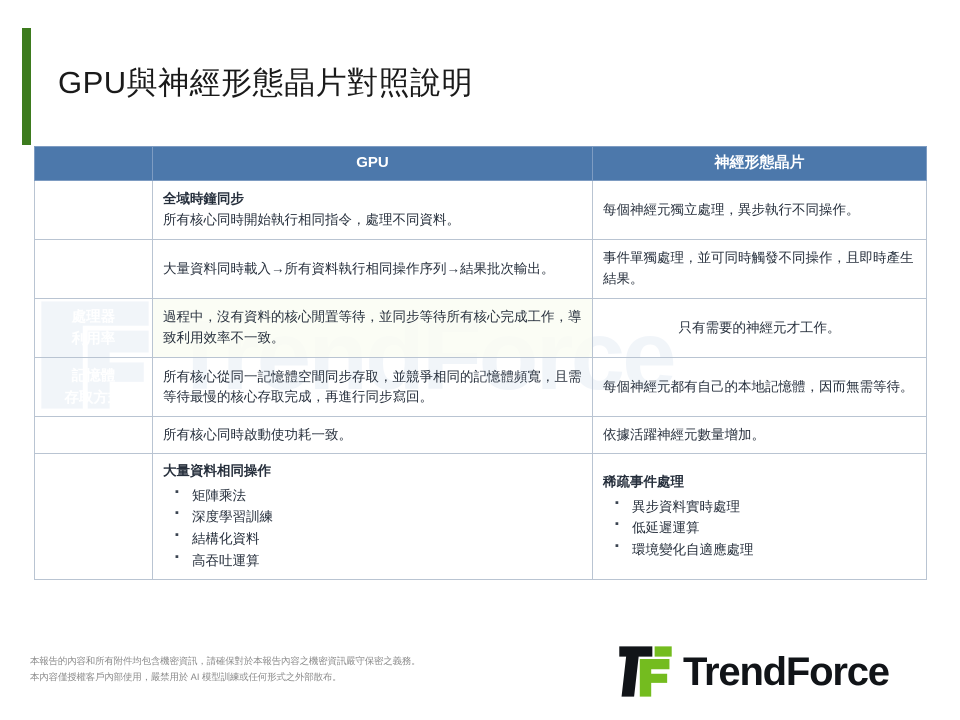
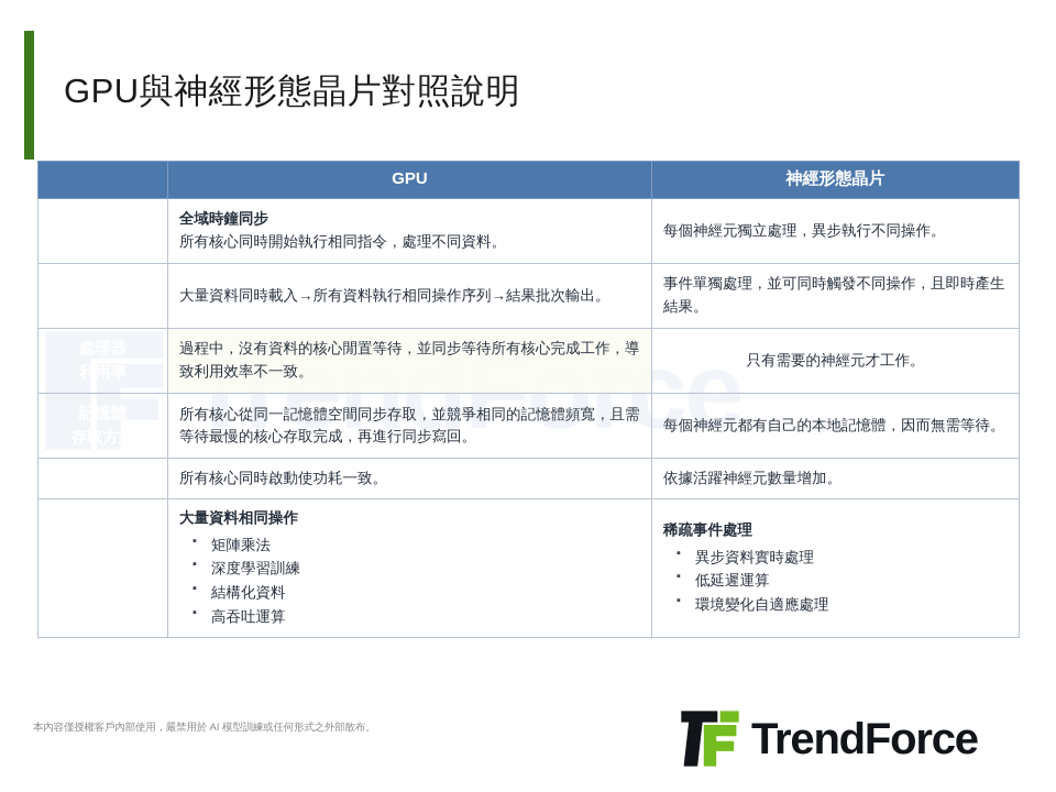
  GPU與神經形態晶片對照說明
  TrendForce
  	GPU	神經形態晶片
  	全域時鐘同步 所有核心同時開始執行相同指令，處理不同資料。	每個神經元獨立處理，異步執行不同操作。
  	大量資料同時載入→所有資料執行相同操作序列→結果批次輸出。	事件單獨處理，並可同時觸發不同操作，且即時產生結果。
  	過程中，沒有資料的核心閒置等待，並同步等待所有核心完成工作，導致利用效率不一致。	只有需要的神經元才工作。
  	所有核心從同一記憶體空間同步存取，並競爭相同的記憶體頻寬，且需等待最慢的核心存取完成，再進行同步寫回。	每個神經元都有自己的本地記憶體，因而無需等待。
  	所有核心同時啟動使功耗一致。	依據活躍神經元數量增加。
  	大量資料相同操作 矩陣乘法 深度學習訓練 結構化資料 高吞吐運算	稀疏事件處理 異步資料實時處理 低延遲運算 環境變化自適應處理
- 本報告的內容和所有附件均包含機密資訊，請確保對於本報告內容之機密資訊嚴守保密之義務。
  本內容僅授權客戶內部使用，嚴禁用於 AI 模型訓練或任何形式之外部散布。
  TrendForce
